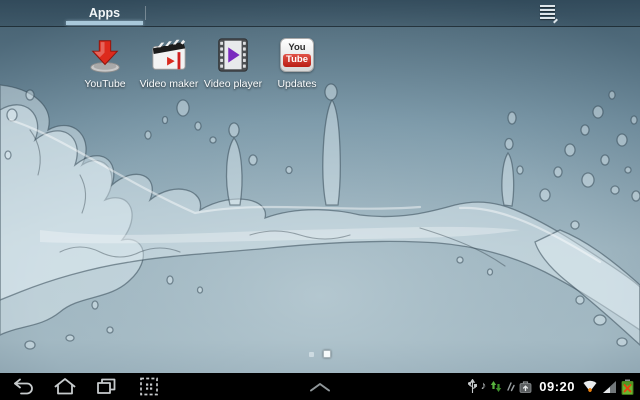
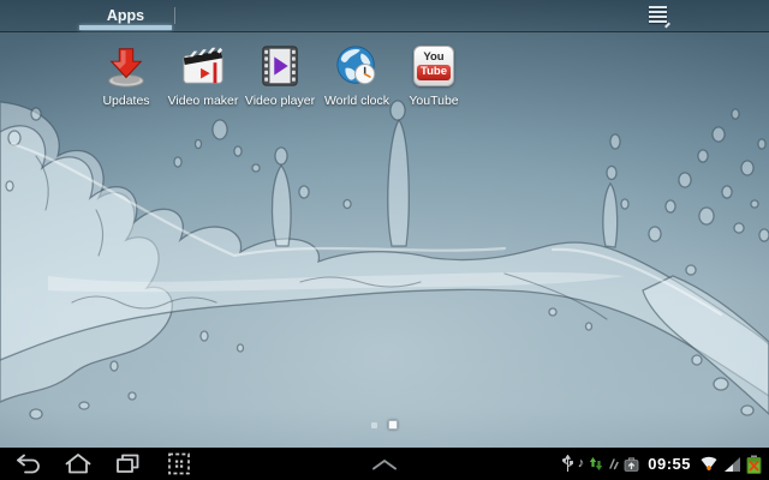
  Apps
- YouTube
+ Updates
  Video maker
  Video player
+ World clock
  You
  Tube
- Updates
+ YouTube
  ♪
- 09:20
+ 09:55
